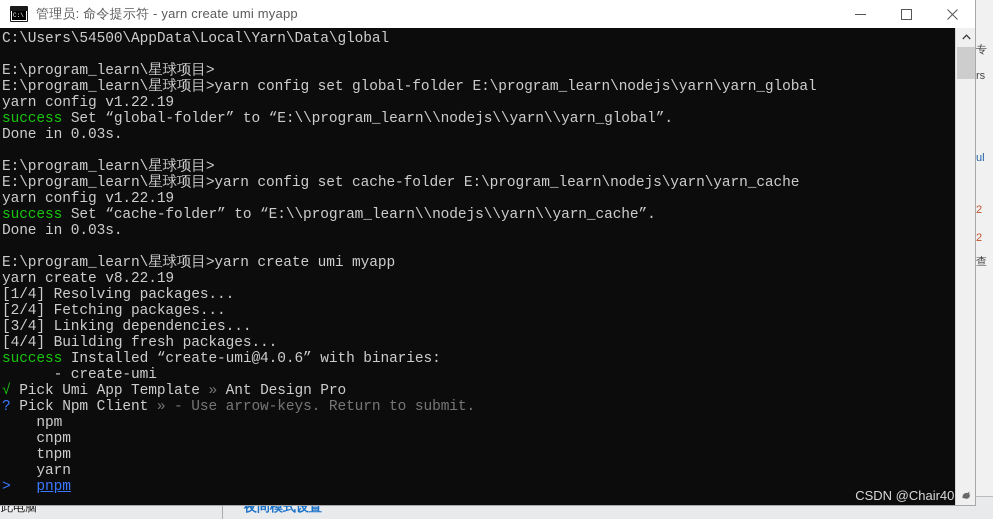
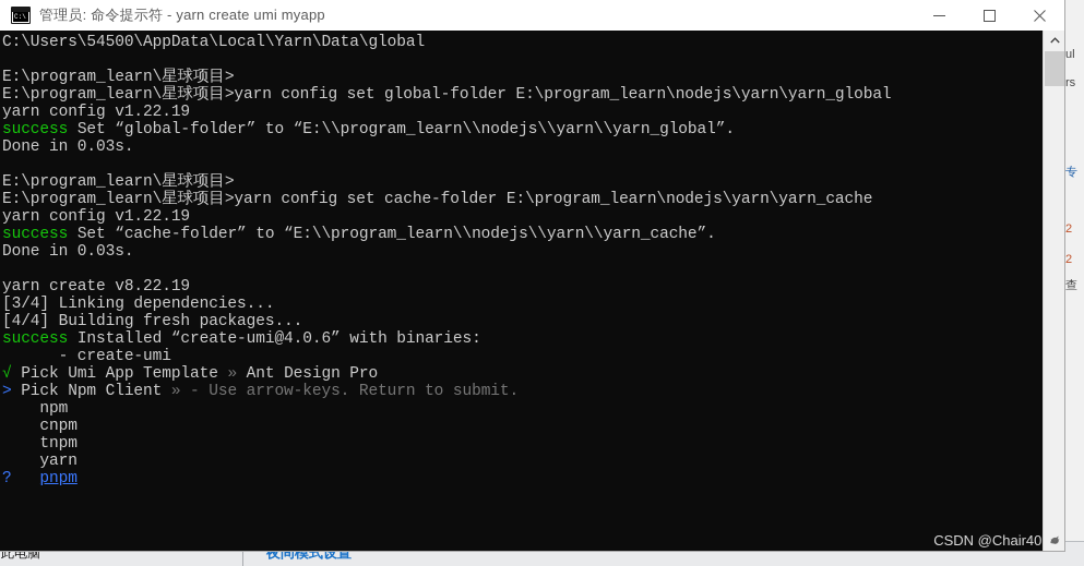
- 专
+ ul
  rs
- ul
+ 专
  2
  2
  查
  此电脑
  夜间模式设置
  管理员: 命令提示符 - yarn create umi myapp
  C:\Users\54500\AppData\Local\Yarn\Data\global
  E:\program_learn\星球项目>
  E:\program_learn\星球项目>yarn config set global-folder E:\program_learn\nodejs\yarn\yarn_global
  yarn config v1.22.19
  success Set “global-folder” to “E:\\program_learn\\nodejs\\yarn\\yarn_global”.
  Done in 0.03s.
  E:\program_learn\星球项目>
  E:\program_learn\星球项目>yarn config set cache-folder E:\program_learn\nodejs\yarn\yarn_cache
  yarn config v1.22.19
  success Set “cache-folder” to “E:\\program_learn\\nodejs\\yarn\\yarn_cache”.
  Done in 0.03s.
- E:\program_learn\星球项目>yarn create umi myapp
  yarn create v8.22.19
- [1/4] Resolving packages...
- [2/4] Fetching packages...
  [3/4] Linking dependencies...
  [4/4] Building fresh packages...
  success Installed “create-umi@4.0.6” with binaries:
  - create-umi
  √ Pick Umi App Template » Ant Design Pro
- ? Pick Npm Client » - Use arrow-keys. Return to submit.
+ > Pick Npm Client » - Use arrow-keys. Return to submit.
  npm
  cnpm
  tnpm
  yarn
- > pnpm
+ ? pnpm
  CSDN @Chair40
